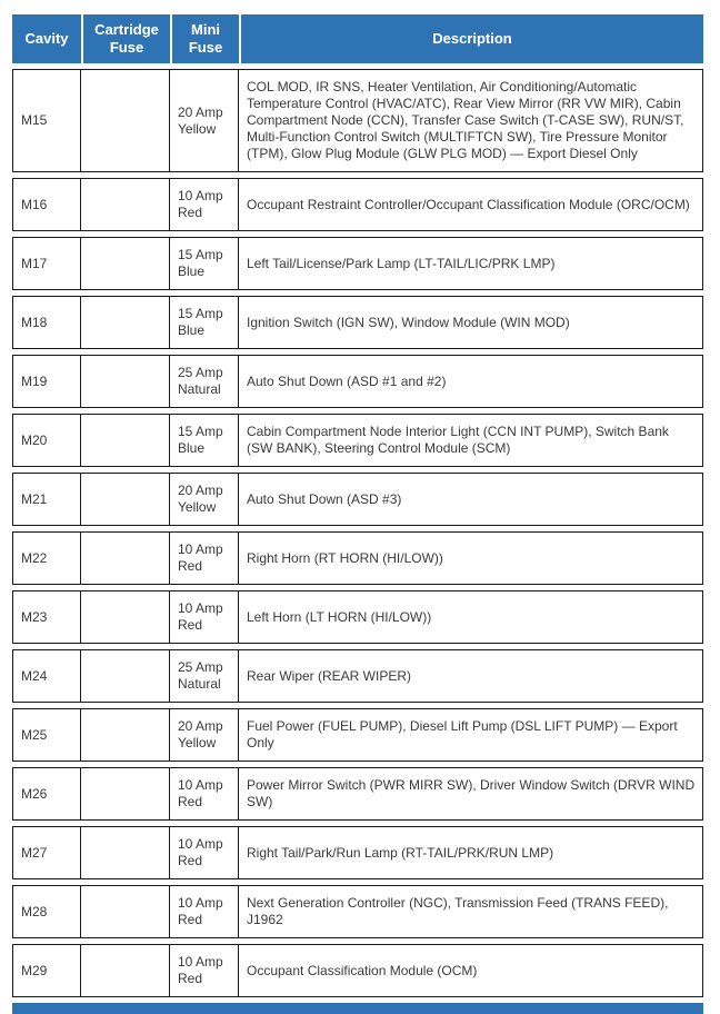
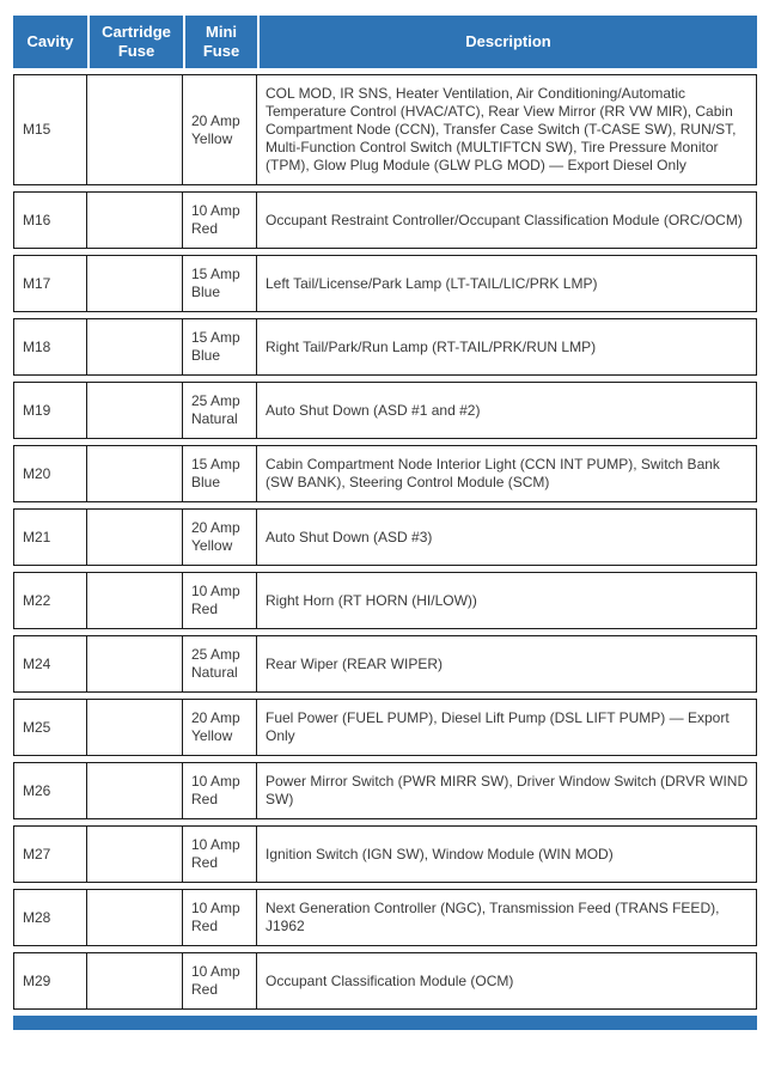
  Cavity	Cartridge Fuse	Mini Fuse	Description
  M15		20 Amp Yellow	COL MOD, IR SNS, Heater Ventilation, Air Conditioning/Automatic Temperature Control (HVAC/ATC), Rear View Mirror (RR VW MIR), Cabin Compartment Node (CCN), Transfer Case Switch (T-CASE SW), RUN/ST, Multi-Function Control Switch (MULTIFTCN SW), Tire Pressure Monitor (TPM), Glow Plug Module (GLW PLG MOD) — Export Diesel Only
  M16		10 Amp Red	Occupant Restraint Controller/Occupant Classification Module (ORC/OCM)
  M17		15 Amp Blue	Left Tail/License/Park Lamp (LT-TAIL/LIC/PRK LMP)
- M18		15 Amp Blue	Ignition Switch (IGN SW), Window Module (WIN MOD)
+ M18		15 Amp Blue	Right Tail/Park/Run Lamp (RT-TAIL/PRK/RUN LMP)
  M19		25 Amp Natural	Auto Shut Down (ASD #1 and #2)
  M20		15 Amp Blue	Cabin Compartment Node Interior Light (CCN INT PUMP), Switch Bank (SW BANK), Steering Control Module (SCM)
  M21		20 Amp Yellow	Auto Shut Down (ASD #3)
  M22		10 Amp Red	Right Horn (RT HORN (HI/LOW))
- M23		10 Amp Red	Left Horn (LT HORN (HI/LOW))
  M24		25 Amp Natural	Rear Wiper (REAR WIPER)
  M25		20 Amp Yellow	Fuel Power (FUEL PUMP), Diesel Lift Pump (DSL LIFT PUMP) — Export Only
  M26		10 Amp Red	Power Mirror Switch (PWR MIRR SW), Driver Window Switch (DRVR WIND SW)
- M27		10 Amp Red	Right Tail/Park/Run Lamp (RT-TAIL/PRK/RUN LMP)
+ M27		10 Amp Red	Ignition Switch (IGN SW), Window Module (WIN MOD)
  M28		10 Amp Red	Next Generation Controller (NGC), Transmission Feed (TRANS FEED), J1962
  M29		10 Amp Red	Occupant Classification Module (OCM)
